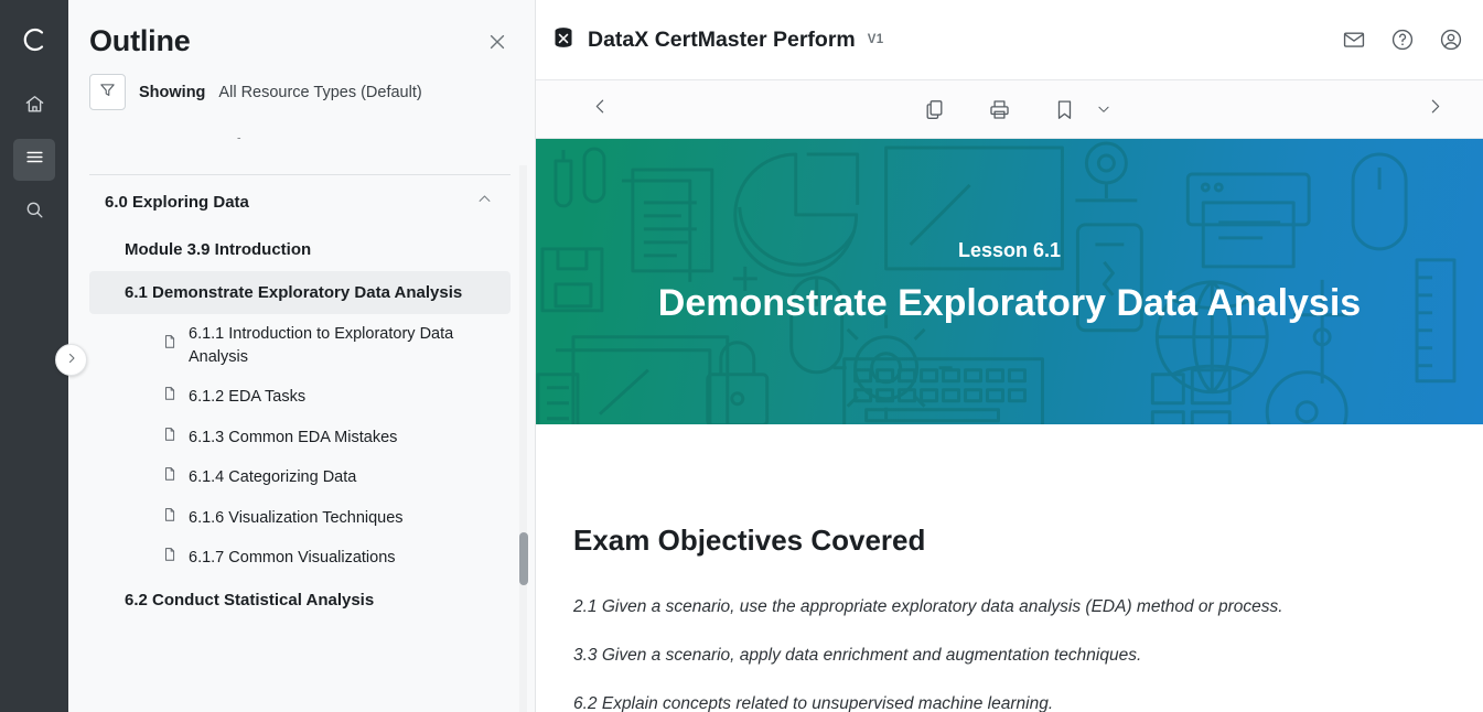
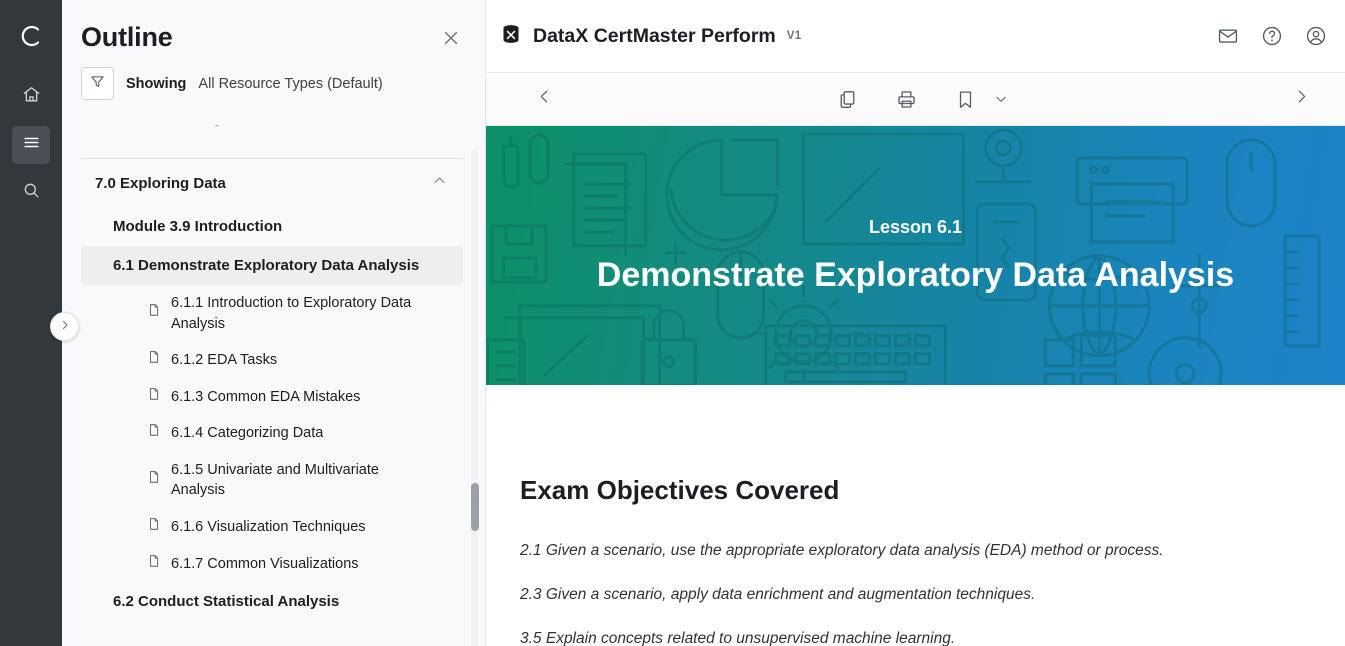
  Outline
  Showing
  All Resource Types (Default)
- 6.0 Exploring Data
+ 7.0 Exploring Data
  Module 3.9 Introduction
  6.1 Demonstrate Exploratory Data Analysis
  6.1.1 Introduction to Exploratory Data Analysis
  6.1.2 EDA Tasks
  6.1.3 Common EDA Mistakes
  6.1.4 Categorizing Data
+ 6.1.5 Univariate and Multivariate Analysis
  6.1.6 Visualization Techniques
  6.1.7 Common Visualizations
  6.2 Conduct Statistical Analysis
  DataX CertMaster Perform
  V1
  Lesson 6.1
  Demonstrate Exploratory Data Analysis
  Exam Objectives Covered
  2.1 Given a scenario, use the appropriate exploratory data analysis (EDA) method or process.
- 3.3 Given a scenario, apply data enrichment and augmentation techniques.
+ 2.3 Given a scenario, apply data enrichment and augmentation techniques.
- 6.2 Explain concepts related to unsupervised machine learning.
+ 3.5 Explain concepts related to unsupervised machine learning.
